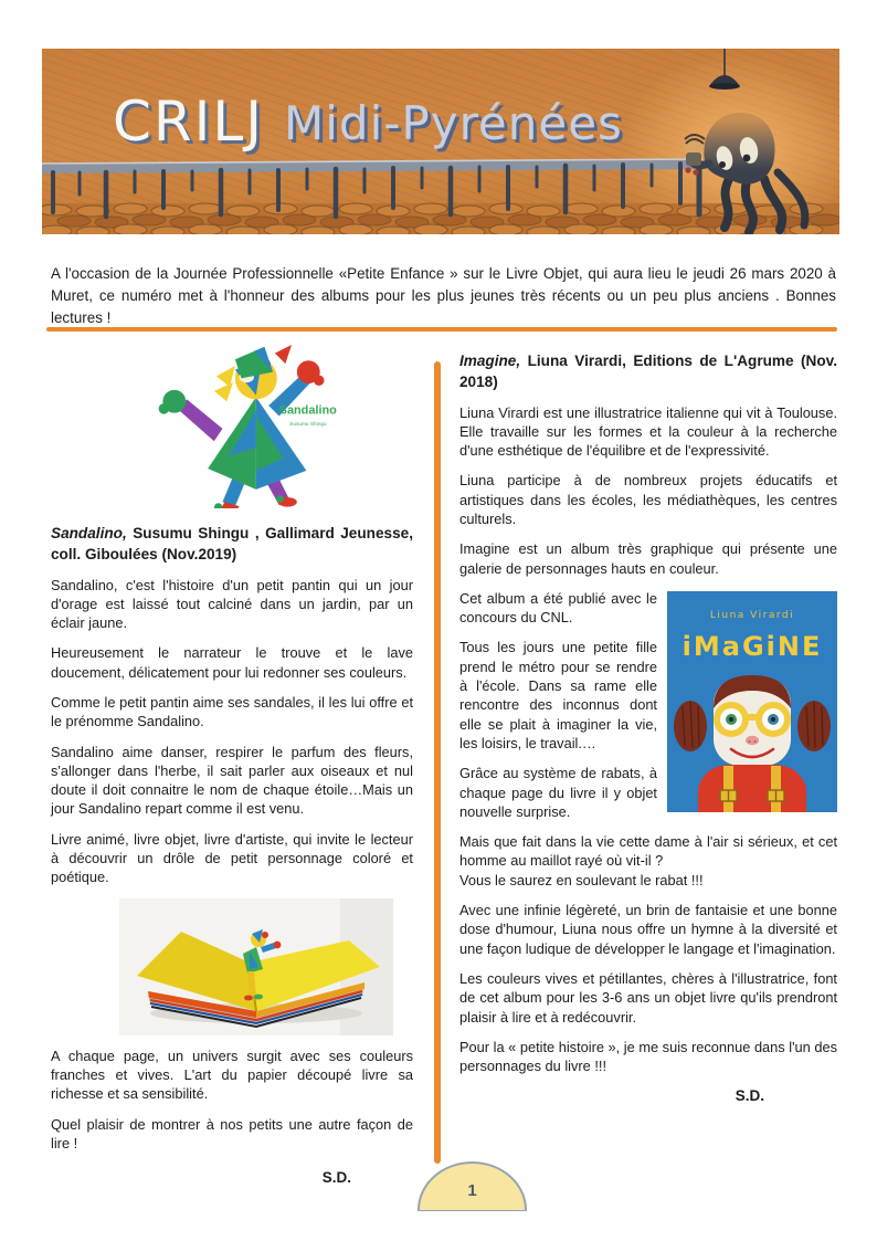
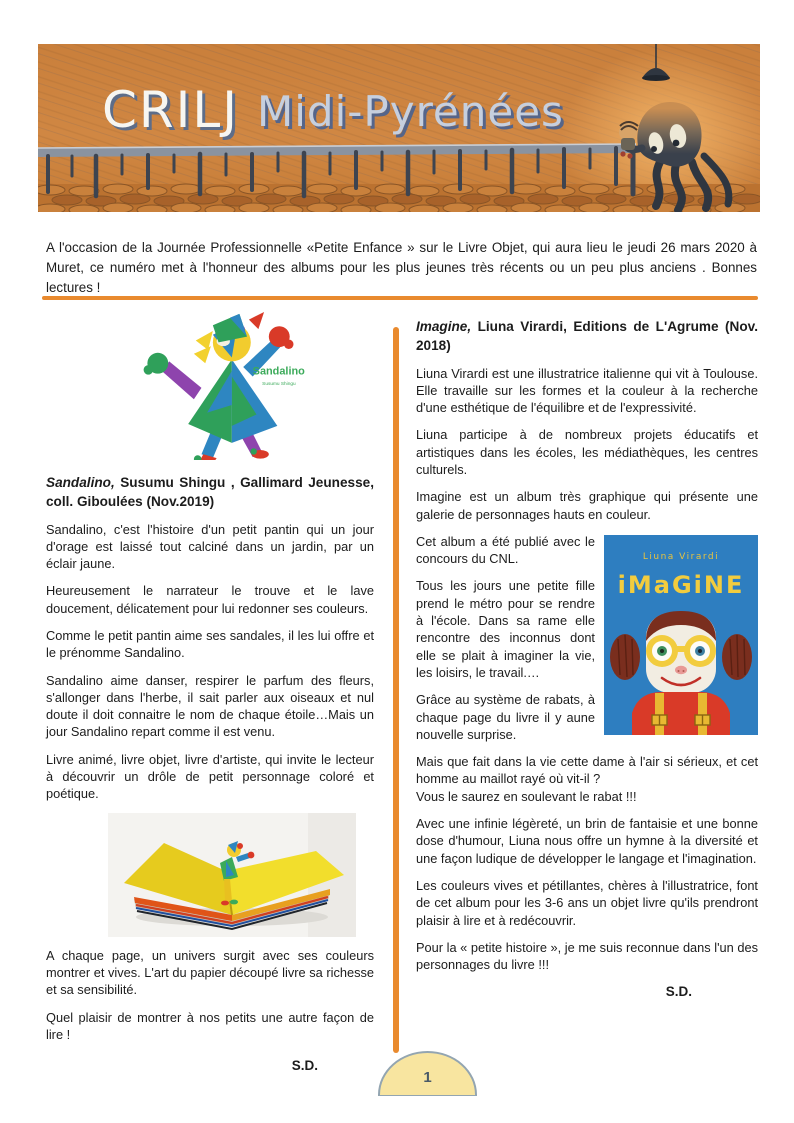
  CRILJ
  Midi-Pyrénées
  A l'occasion de la Journée Professionnelle «Petite Enfance » sur le Livre Objet, qui aura lieu le jeudi 26 mars 2020 à Muret, ce numéro met à l'honneur des albums pour les plus jeunes très récents ou un peu plus anciens . Bonnes lectures !
  Sandalino
  Sandalino, Susumu Shingu , Gallimard Jeunesse, coll. Giboulées (Nov.2019)
  Sandalino, c'est l'histoire d'un petit pantin qui un jour d'orage est laissé tout calciné dans un jardin, par un éclair jaune.
  Heureusement le narrateur le trouve et le lave doucement, délicatement pour lui redonner ses couleurs.
  Comme le petit pantin aime ses sandales, il les lui offre et le prénomme Sandalino.
  Sandalino aime danser, respirer le parfum des fleurs, s'allonger dans l'herbe, il sait parler aux oiseaux et nul doute il doit connaitre le nom de chaque étoile…Mais un jour Sandalino repart comme il est venu.
  Livre animé, livre objet, livre d'artiste, qui invite le lecteur à découvrir un drôle de petit personnage coloré et poétique.
- A chaque page, un univers surgit avec ses couleurs franches et vives. L'art du papier découpé livre sa richesse et sa sensibilité.
+ A chaque page, un univers surgit avec ses couleurs montrer et vives. L'art du papier découpé livre sa richesse et sa sensibilité.
  Quel plaisir de montrer à nos petits une autre façon de lire !
  S.D.
  Imagine, Liuna Virardi, Editions de L'Agrume (Nov. 2018)
  Liuna Virardi est une illustratrice italienne qui vit à Toulouse. Elle travaille sur les formes et la couleur à la recherche d'une esthétique de l'équilibre et de l'expressivité.
  Liuna participe à de nombreux projets éducatifs et artistiques dans les écoles, les médiathèques, les centres culturels.
  Imagine est un album très graphique qui présente une galerie de personnages hauts en couleur.
  Liuna Virardi
  iMaGiNE
  Cet album a été publié avec le concours du CNL.
  Tous les jours une petite fille prend le métro pour se rendre à l'école. Dans sa rame elle rencontre des inconnus dont elle se plait à imaginer la vie, les loisirs, le travail.…
- Grâce au système de rabats, à chaque page du livre il y objet nouvelle surprise.
+ Grâce au système de rabats, à chaque page du livre il y aune nouvelle surprise.
  Mais que fait dans la vie cette dame à l'air si sérieux, et cet homme au maillot rayé où vit-il ?
  Vous le saurez en soulevant le rabat !!!
  Avec une infinie légèreté, un brin de fantaisie et une bonne dose d'humour, Liuna nous offre un hymne à la diversité et une façon ludique de développer le langage et l'imagination.
  Les couleurs vives et pétillantes, chères à l'illustratrice, font de cet album pour les 3-6 ans un objet livre qu'ils prendront plaisir à lire et à redécouvrir.
  Pour la « petite histoire », je me suis reconnue dans l'un des personnages du livre !!!
  S.D.
  1
